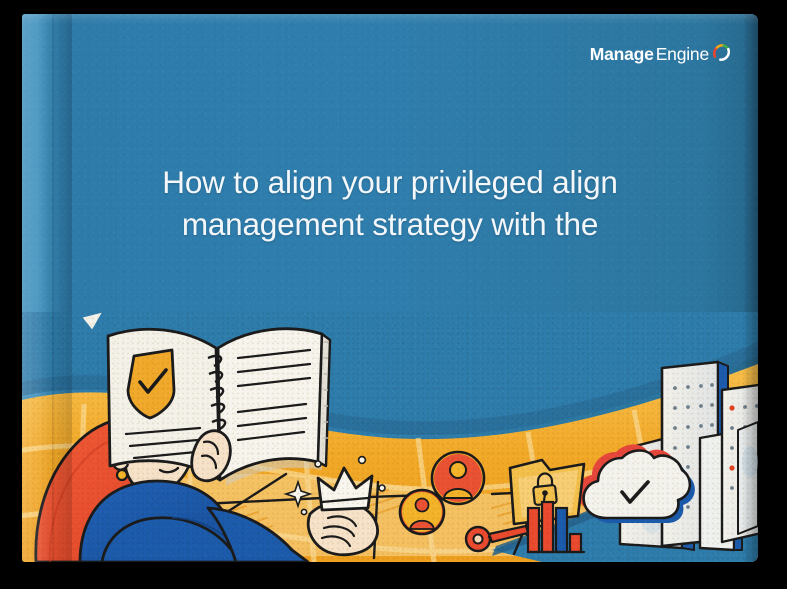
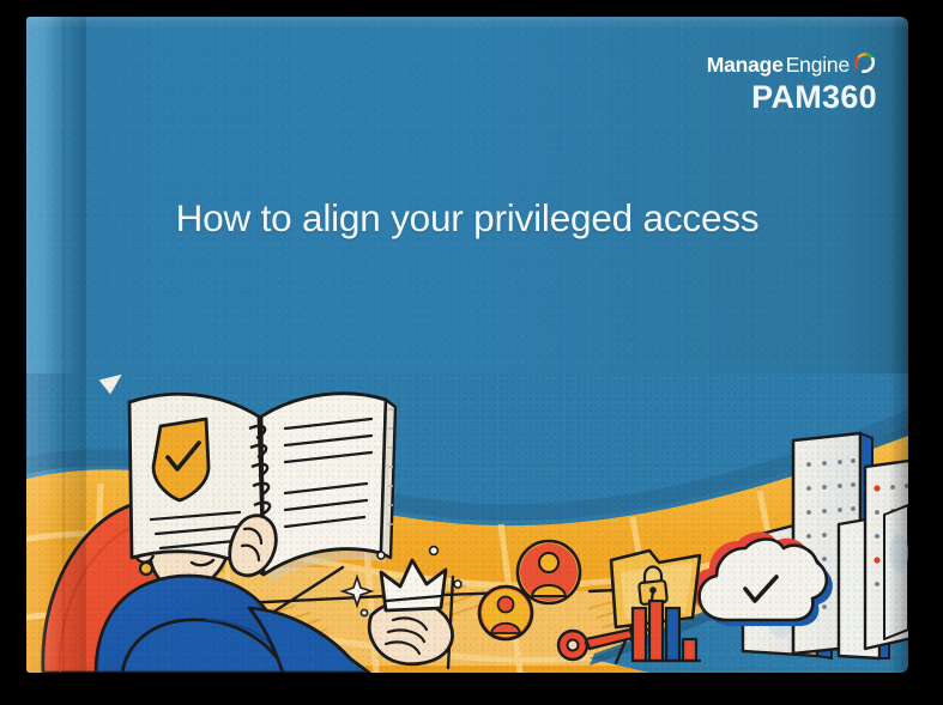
- How to align your privileged align
+ How to align your privileged access
- management strategy with the
  Manage
  Engine
+ PAM360
